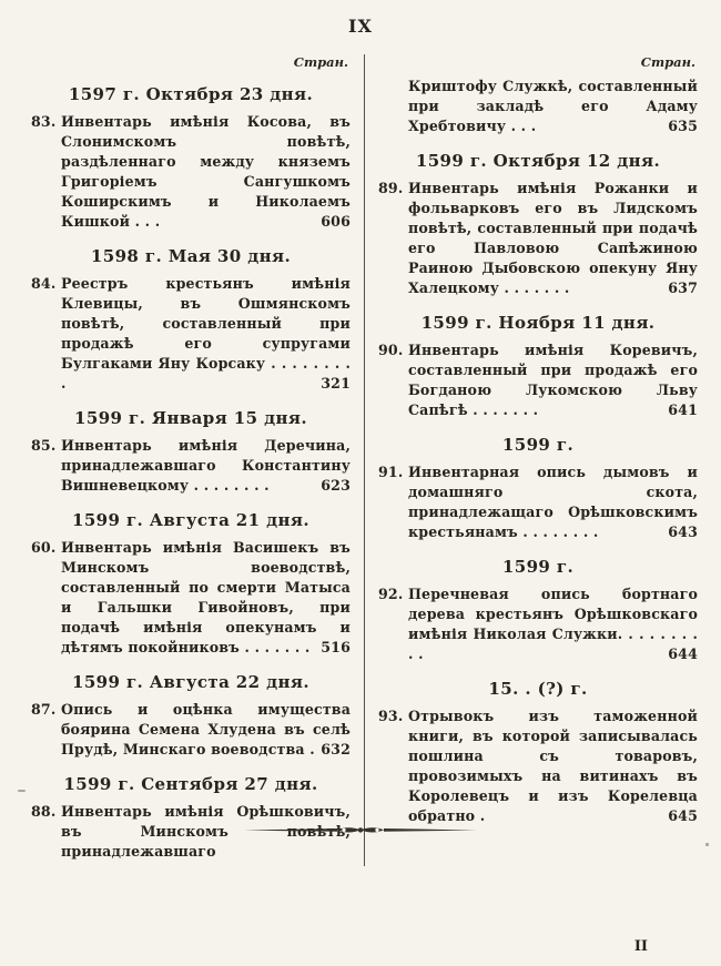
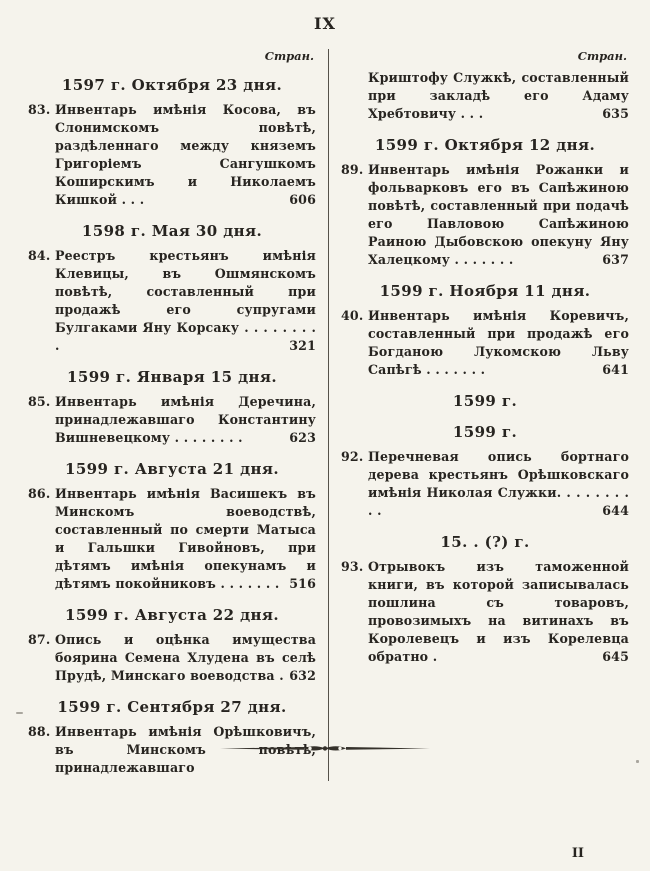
  IX
  Стран.
  1597 г. Октября 23 дня.
  83.
  Инвентарь имѣнія Косова, въ Слонимскомъ повѣтѣ, раздѣленнаго между княземъ Григоріемъ Сангушкомъ Коширскимъ и Николаемъ Кишкой . . .
  606
  1598 г. Мая 30 дня.
  84.
  Реестръ крестьянъ имѣнія Клевицы, въ Ошмянскомъ повѣтѣ, составленный при продажѣ его супругами Булгаками Яну Корсаку . . . . . . . . .
  321
  1599 г. Января 15 дня.
  85.
  Инвентарь имѣнія Деречина, принадлежавшаго Константину Вишневецкому . . . . . . . .
  623
  1599 г. Августа 21 дня.
- 60.
+ 86.
- Инвентарь имѣнія Васишекъ въ Минскомъ воеводствѣ, составленный по смерти Матыса и Гальшки Гивойновъ, при подачѣ имѣнія опекунамъ и дѣтямъ покойниковъ . . . . . . .
+ Инвентарь имѣнія Васишекъ въ Минскомъ воеводствѣ, составленный по смерти Матыса и Гальшки Гивойновъ, при дѣтямъ имѣнія опекунамъ и дѣтямъ покойниковъ . . . . . . .
  516
  1599 г. Августа 22 дня.
  87.
  Опись и оцѣнка имущества боярина Семена Хлудена въ селѣ Прудѣ, Минскаго воеводства .
  632
  1599 г. Сентября 27 дня.
  88.
  Инвентарь имѣнія Орѣшковичъ, въ Минскомъ повѣ принадлежавшаго
  Стран.
  Криштофу Служкѣ, составленный при закладѣ его Адаму Хребтовичу . . .
  635
  1599 г. Октября 12 дня.
  89.
- Инвентарь имѣнія Рожанки и фольварковъ его въ Лидскомъ повѣтѣ, составленный при подачѣ его Павловою Сапѣжиною Раиною Дыбовскою опекуну Яну Халецкому . . . . . . .
+ Инвентарь имѣнія Рожанки и фольварковъ его въ Сапѣжиною повѣтѣ, составленный при подачѣ его Павловою Сапѣжиною Раиною Дыбовскою опекуну Яну Халецкому . . . . . . .
  637
  1599 г. Ноября 11 дня.
- 90.
+ 40.
  Инвентарь имѣнія Коревичъ, составленный при продажѣ его Богданою Лукомскою Льву Сапѣгѣ . . . . . . .
  641
  1599 г.
- 91.
- Инвентарная опись дымовъ и домашняго скота, принадлежащаго Орѣшковскимъ крестьянамъ . . . . . . . .
- 643
  1599 г.
  92.
  Перечневая опись бортнаго дерева крестьянъ Орѣшковскаго имѣнія Николая Служки. . . . . . . . . .
  644
  15. . (?) г.
  93.
  Отрывокъ изъ таможенной книги, въ которой записывалась пошлина съ товаровъ, провозимыхъ на витинахъ въ Королевецъ и изъ Корелевца обратно .
  645
  ІІ
